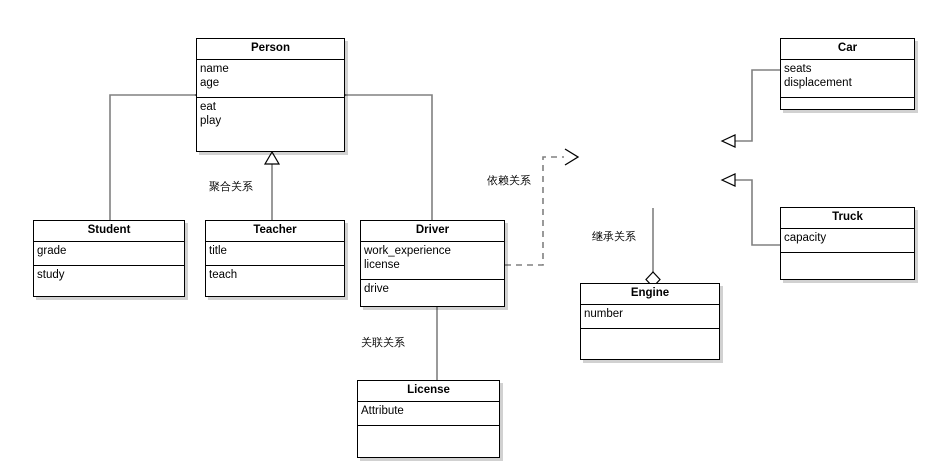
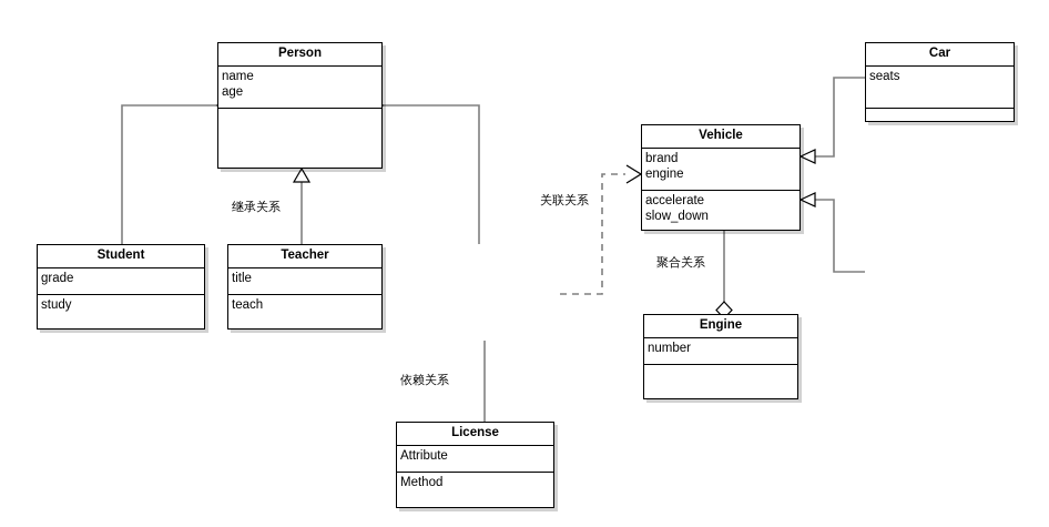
  Person
  name
  age
- eat
- play
  Student
  grade
  study
  Teacher
  title
  teach
- Driver
- work_experience
- license
- drive
  License
  Attribute
+ Method
+ Vehicle
+ brand
+ engine
+ accelerate
+ slow_down
  Car
  seats
- displacement
- Truck
- capacity
  Engine
  number
- 聚合关系
+ 继承关系
- 依赖关系
+ 关联关系
- 继承关系
+ 聚合关系
- 关联关系
+ 依赖关系
